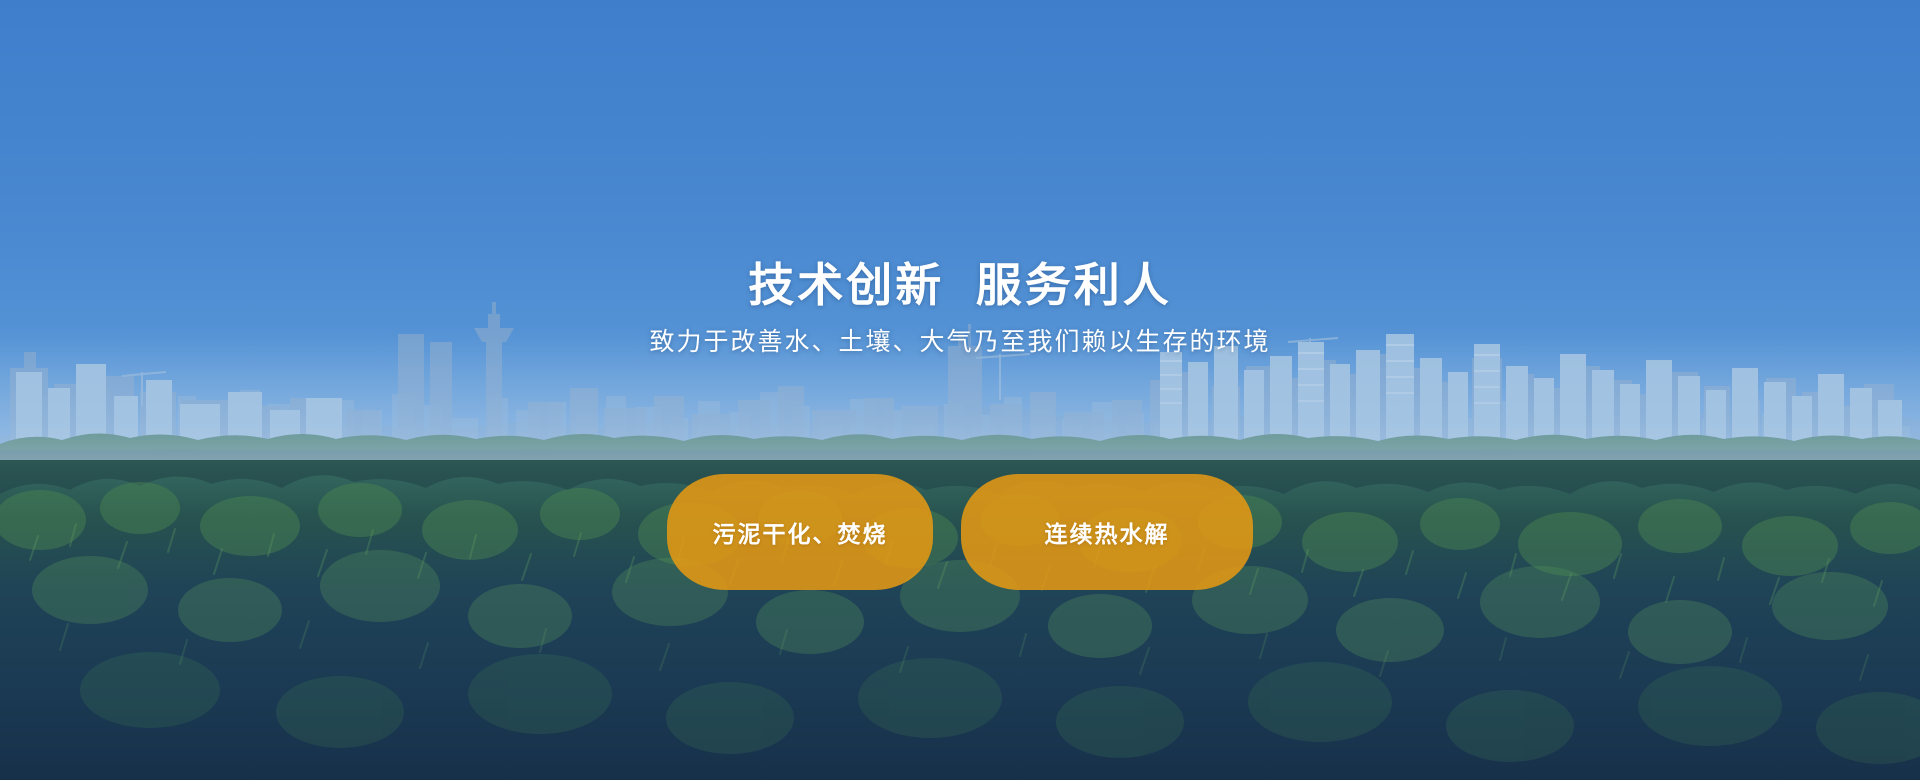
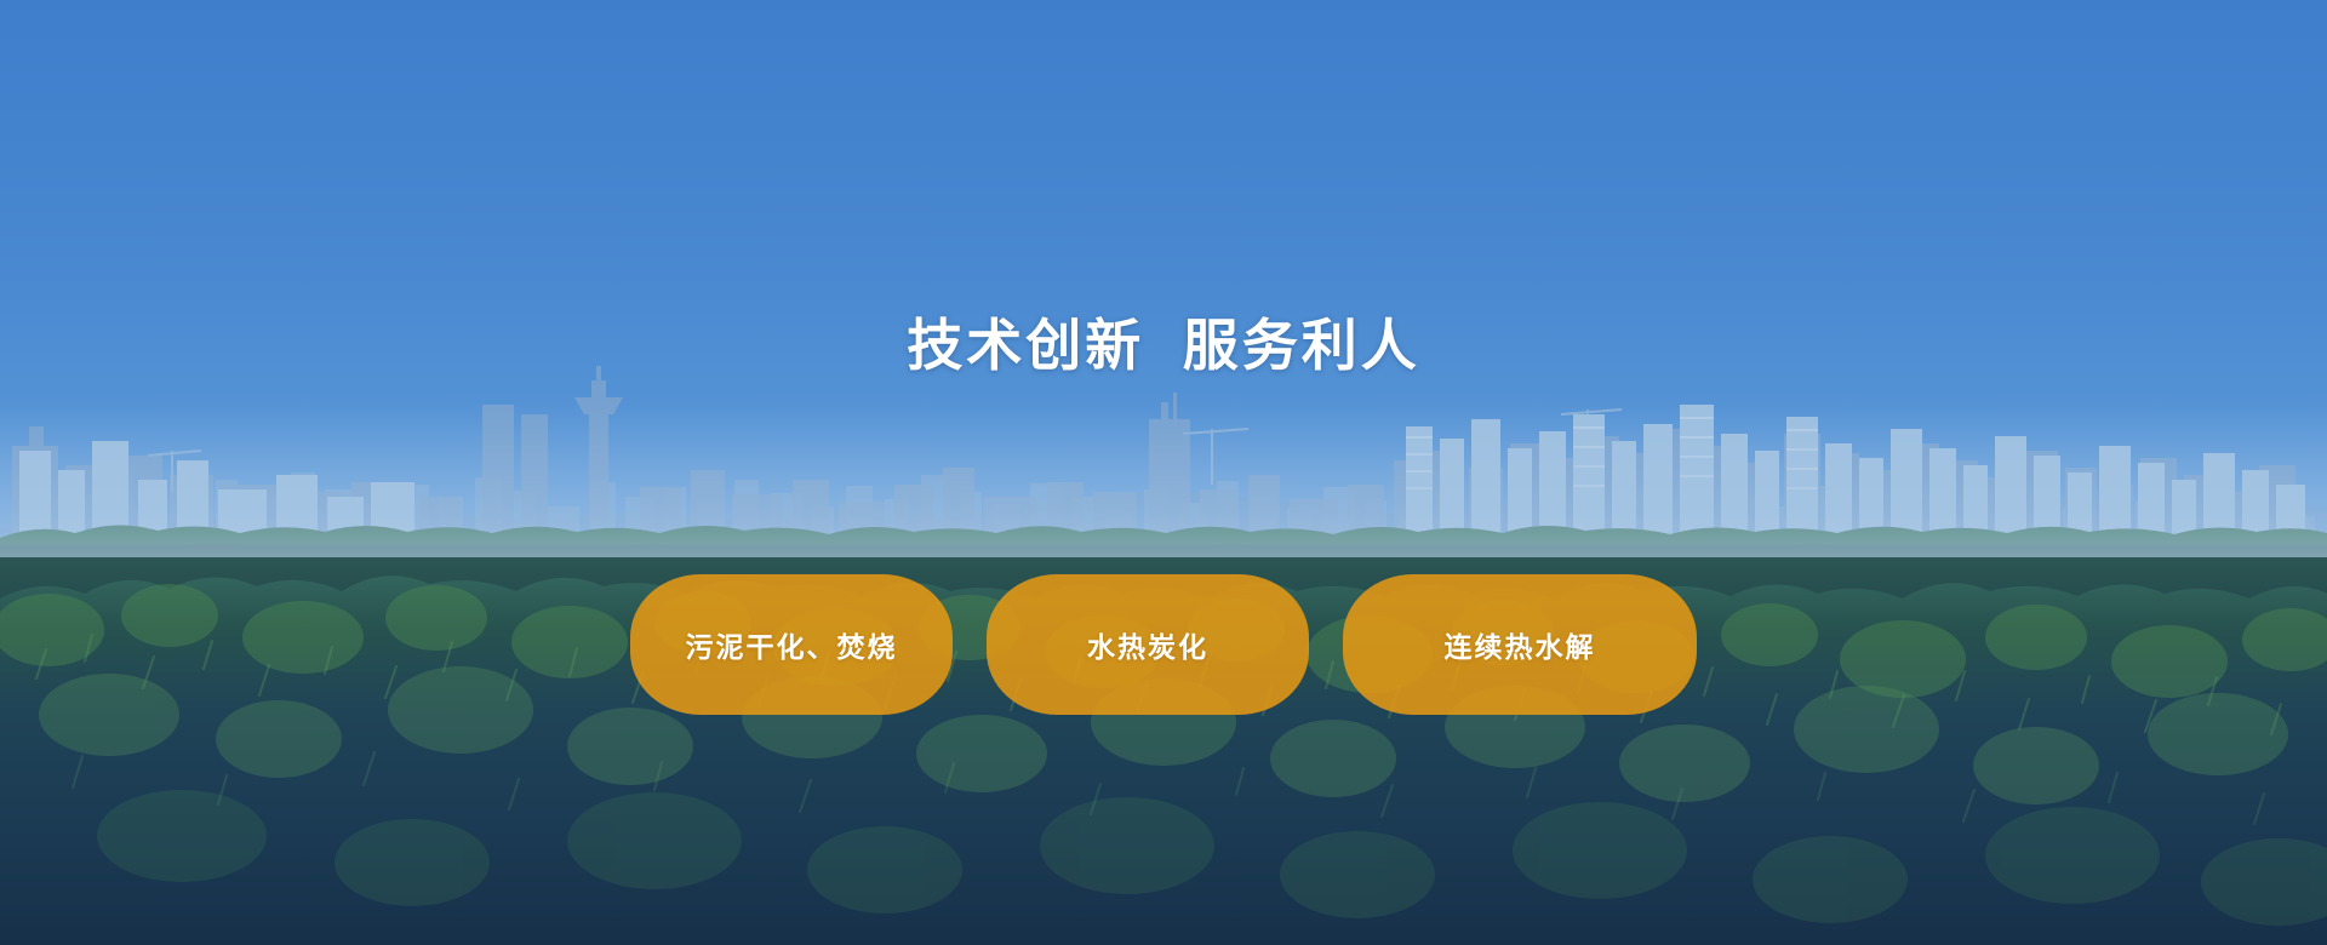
  技术创新 服务利人
- 致力于改善水、土壤、大气乃至我们赖以生存的环境
  污泥干化、焚烧
+ 水热炭化
  连续热水解
